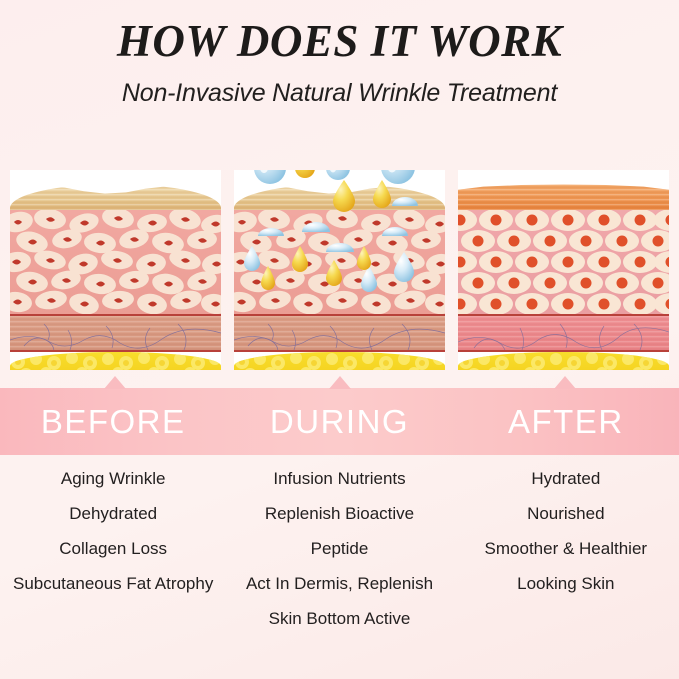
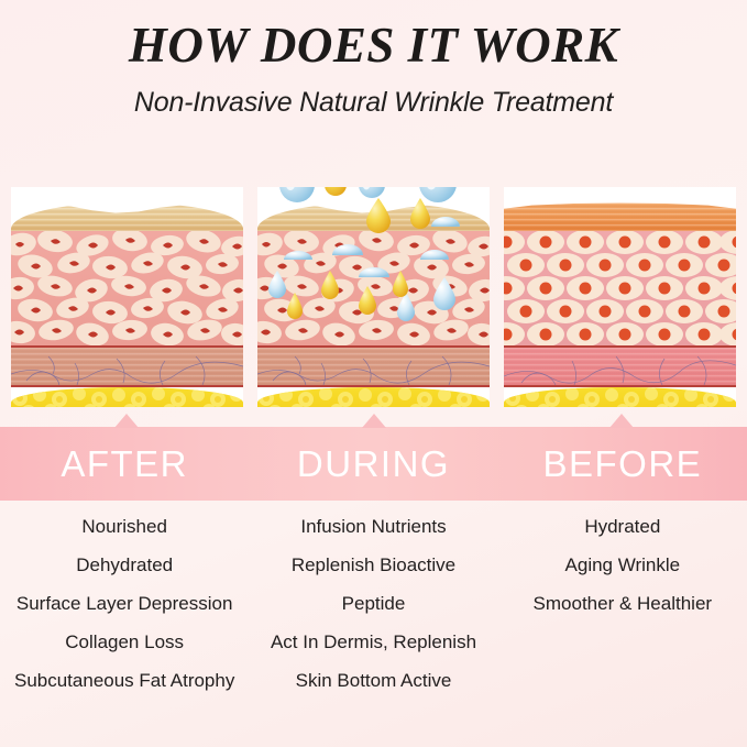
  HOW DOES IT WORK
  Non-Invasive Natural Wrinkle Treatment
- BEFORE
+ AFTER
  DURING
- AFTER
+ BEFORE
- Aging Wrinkle
+ Nourished
  Dehydrated
+ Surface Layer Depression
  Collagen Loss
  Subcutaneous Fat Atrophy
  Infusion Nutrients
  Replenish Bioactive
  Peptide
  Act In Dermis, Replenish
  Skin Bottom Active
  Hydrated
- Nourished
+ Aging Wrinkle
  Smoother & Healthier
- Looking Skin
